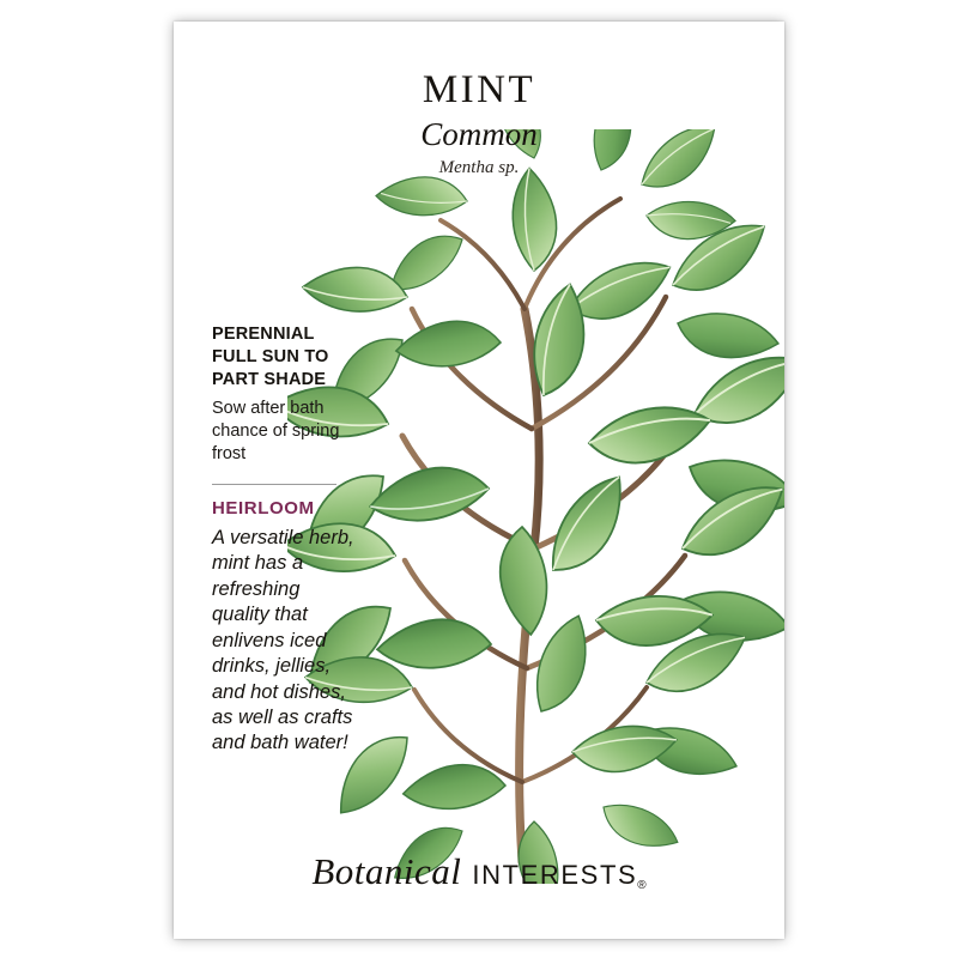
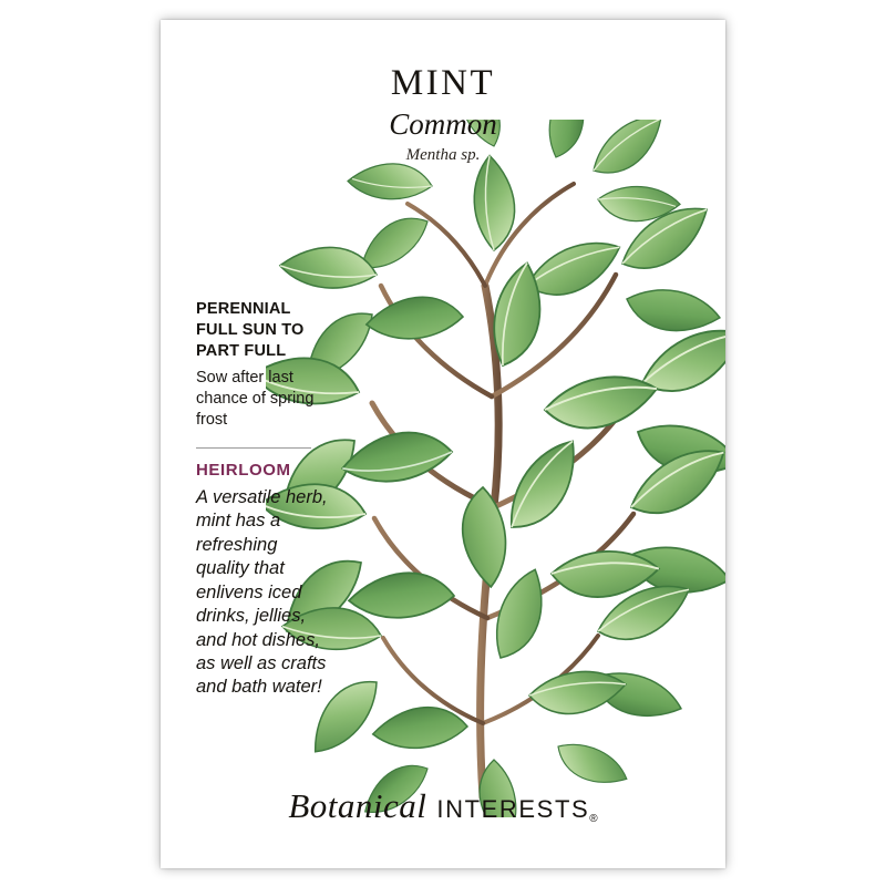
  MINT
  Common
  Mentha sp.
  PERENNIAL
- FULL SUN TO PART SHADE
+ FULL SUN TO PART FULL
- Sow after bath chance of spring frost
+ Sow after last chance of spring frost
  HEIRLOOM
  A versatile herb, mint has a refreshing quality that enlivens iced drinks, jellies, and hot dishes, as well as crafts and bath water!
  Botanical INTERESTS®
